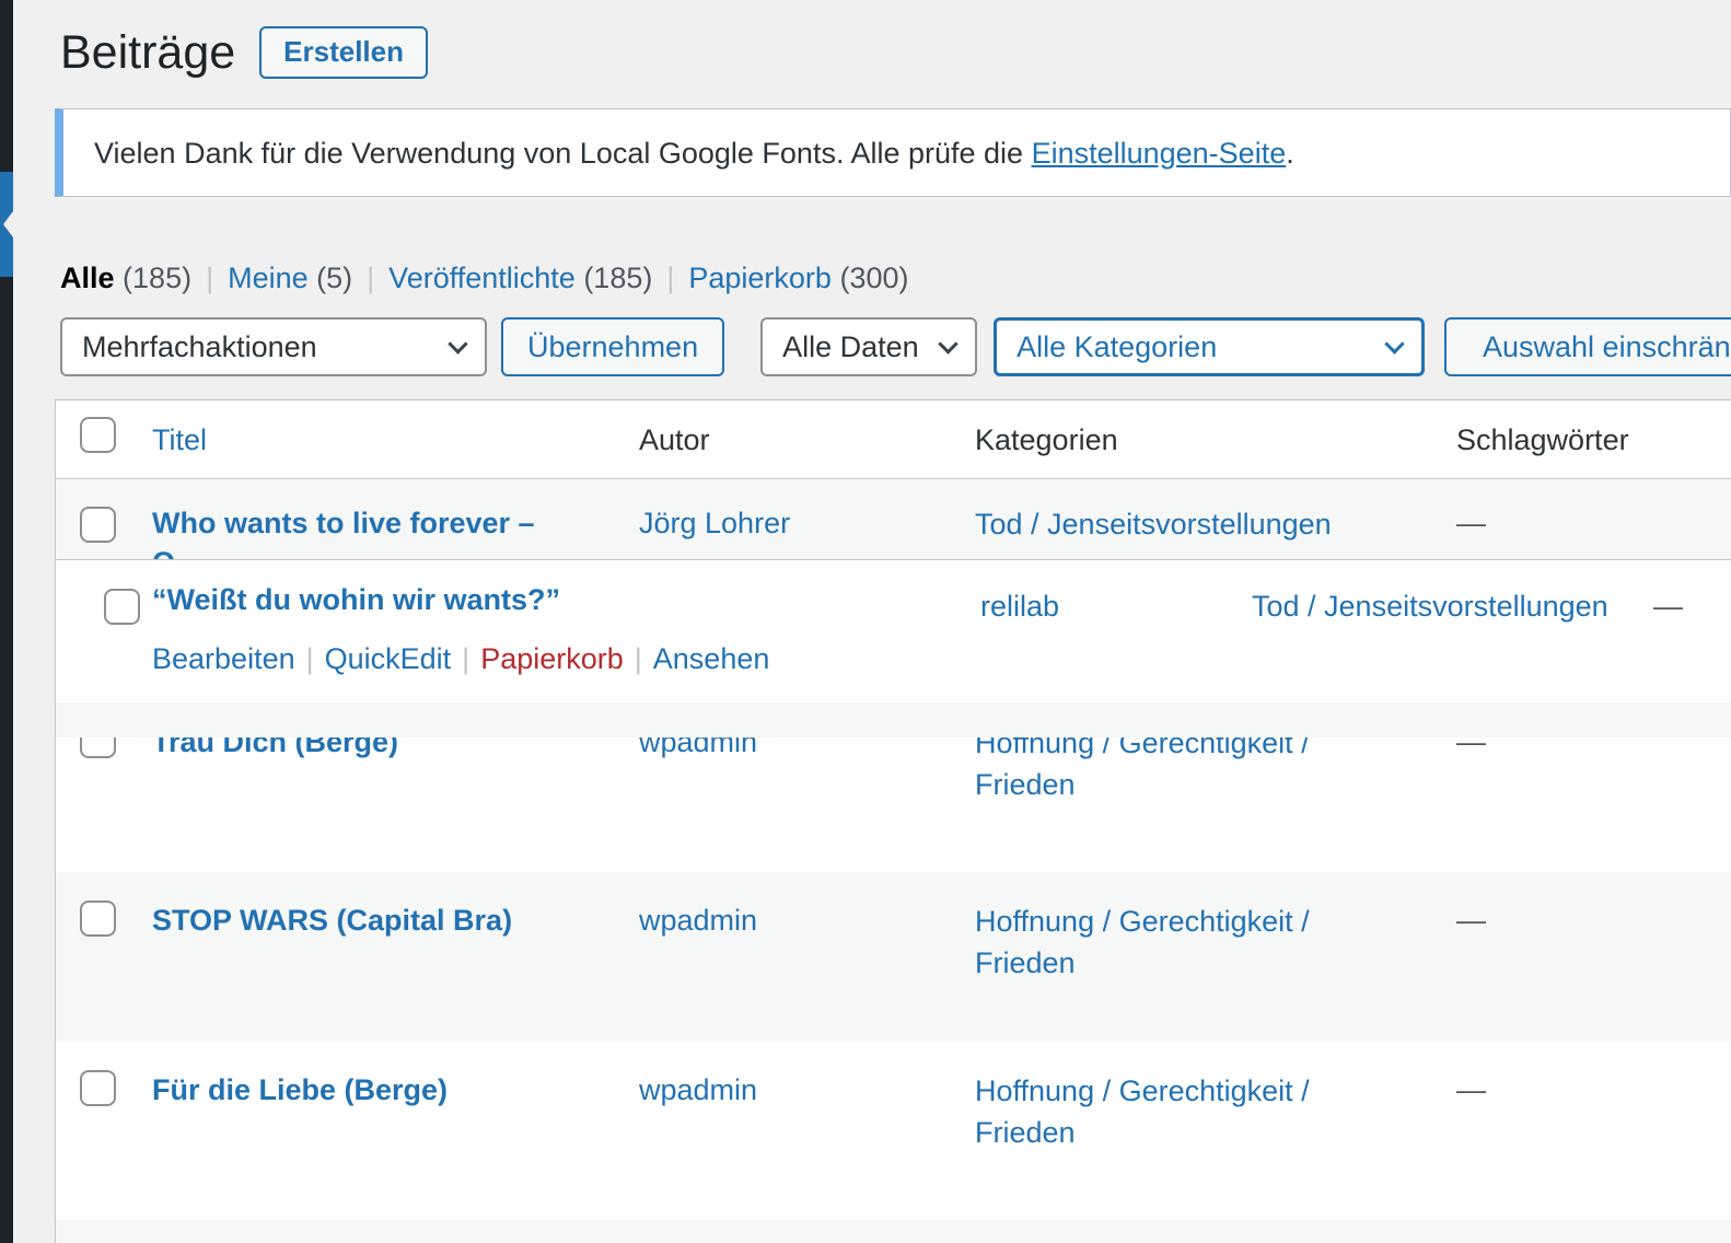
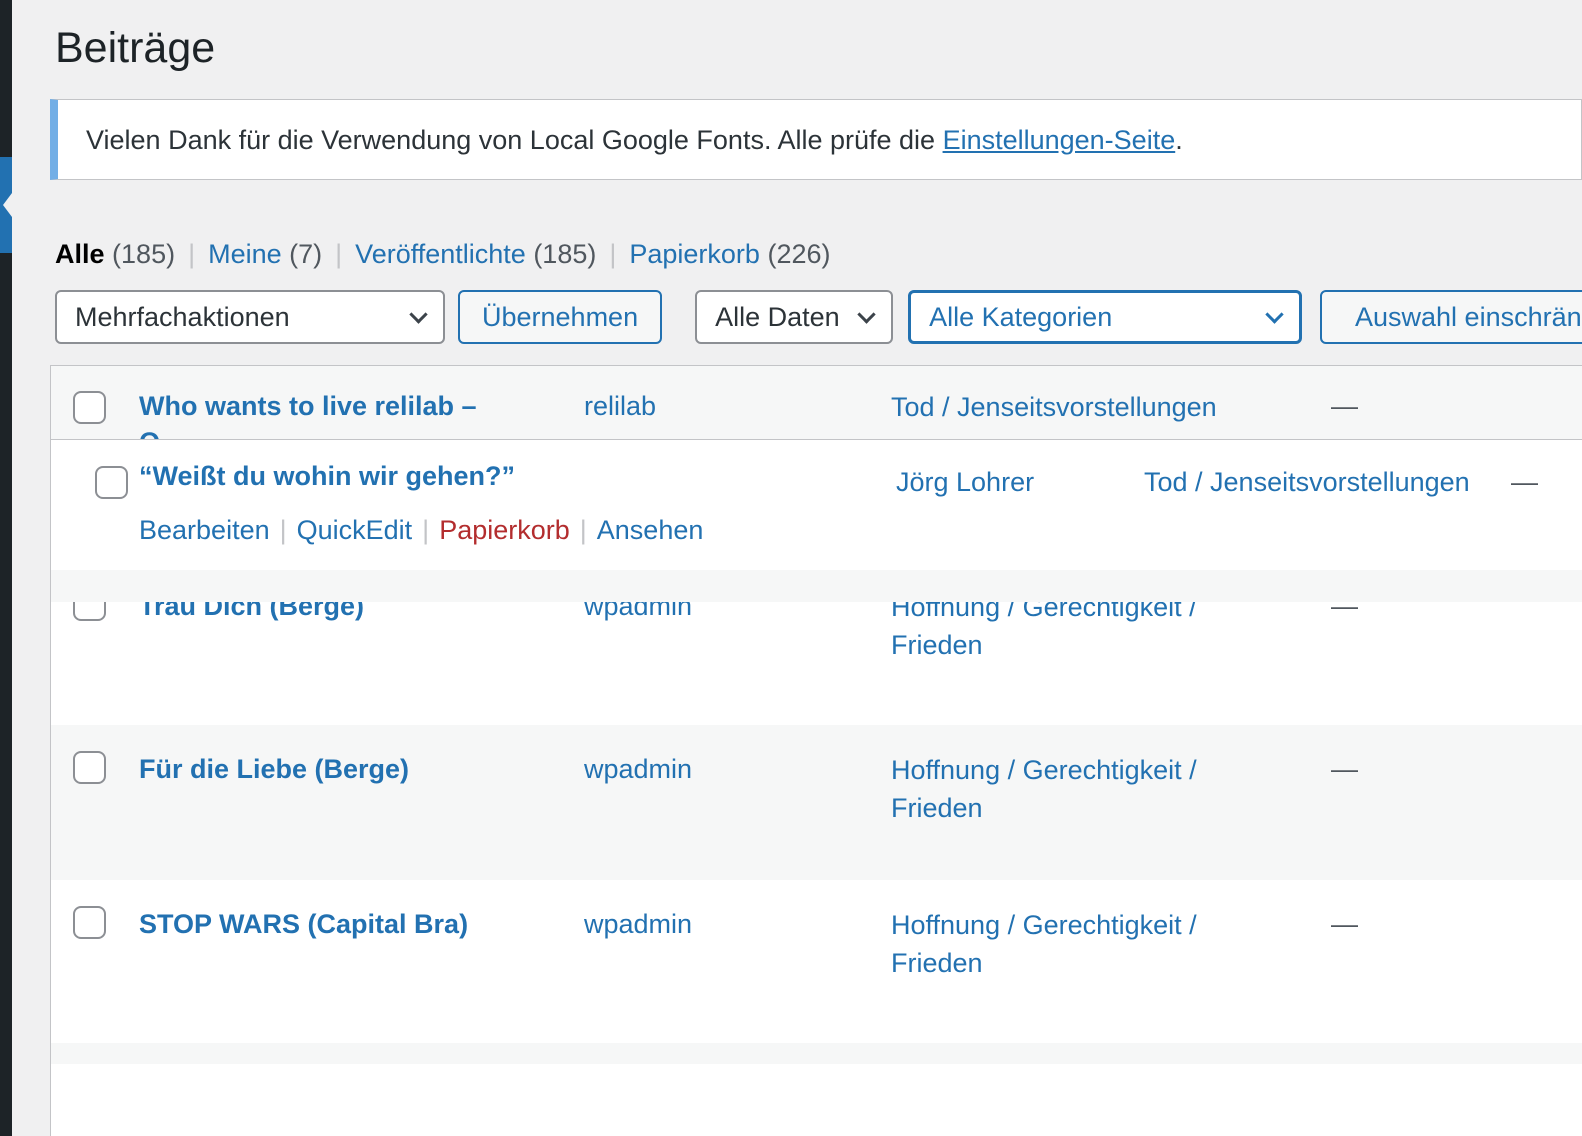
  Beiträge
- Erstellen
  Vielen Dank für die Verwendung von Local Google Fonts. Alle prüfe die Einstellungen-Seite.
  Alle (185)
  |
- Meine (5)
+ Meine (7)
  |
  Veröffentlichte (185)
  |
- Papierkorb (300)
+ Papierkorb (226)
  Mehrfachaktionen
  Übernehmen
  Alle Daten
  Alle Kategorien
  Auswahl einschrän
- Titel
- Autor
- Kategorien
- Schlagwörter
- Who wants to live forever –
+ Who wants to live relilab –
- Jörg Lohrer
+ relilab
  Tod / Jenseitsvorstellungen
  —
- “Weißt du wohin wir wants?”
+ “Weißt du wohin wir gehen?”
  Bearbeiten | QuickEdit | Papierkorb | Ansehen
- relilab
+ Jörg Lohrer
  Tod / Jenseitsvorstellungen
  —
  Trau Dich (Berge)
  wpadmin
  Hoffnung / Gerechtigkeit /
  Frieden
  —
- STOP WARS (Capital Bra)
+ Für die Liebe (Berge)
  wpadmin
  Hoffnung / Gerechtigkeit /
  Frieden
  —
- Für die Liebe (Berge)
+ STOP WARS (Capital Bra)
  wpadmin
  Hoffnung / Gerechtigkeit /
  Frieden
  —
